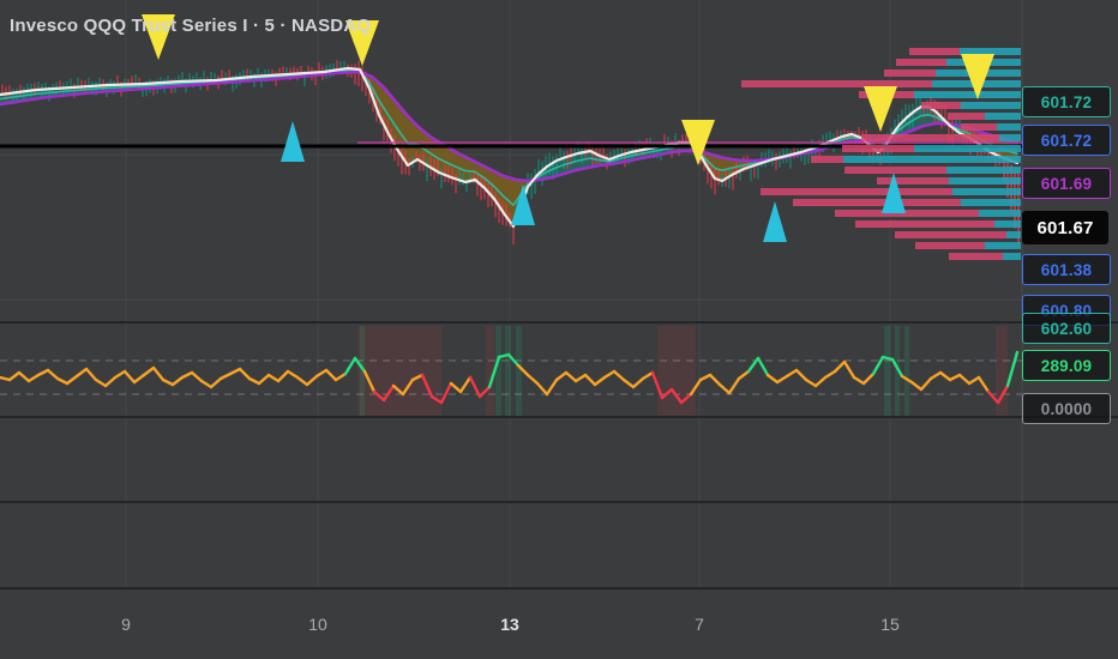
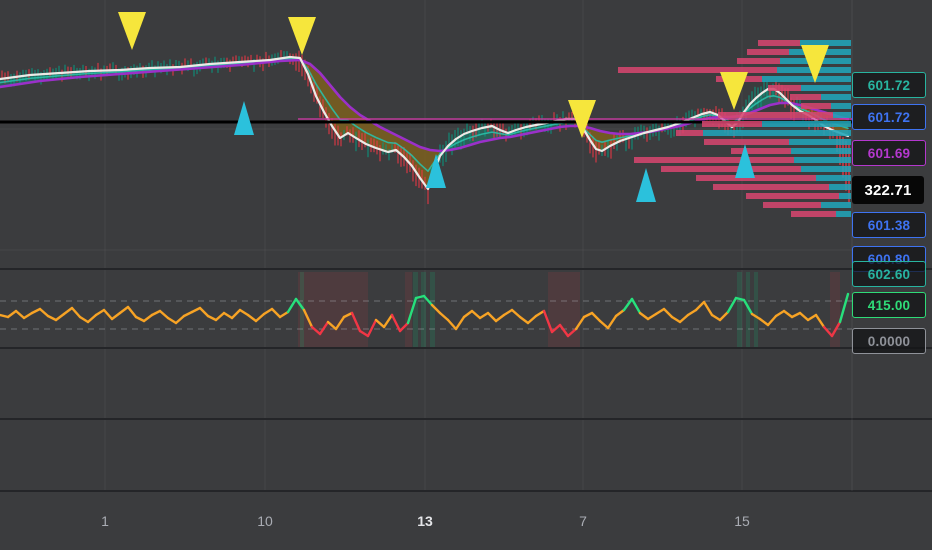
- Invesco QQQ Trust Series I · 5 · NASDAQ
  601.72
  601.72
  601.69
- 601.67
+ 322.71
  601.38
  600.80
  602.60
- 289.09
+ 415.00
  0.0000
- 9
+ 1
  10
  13
  7
  15
